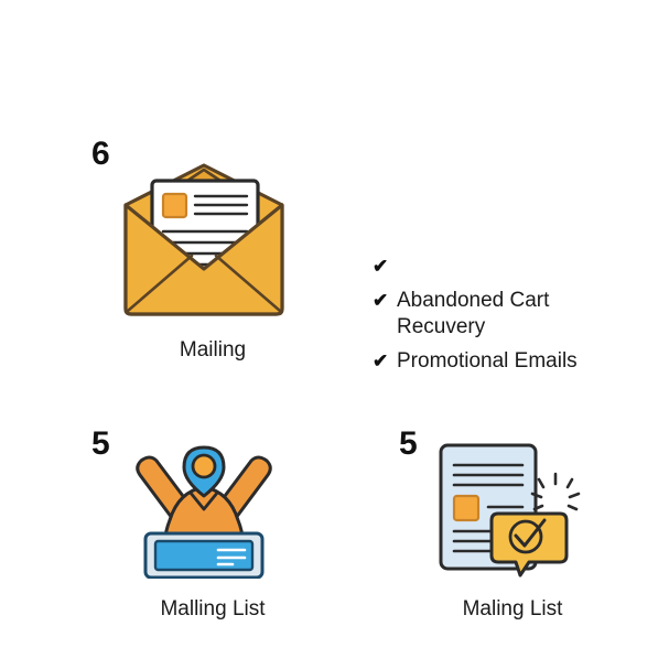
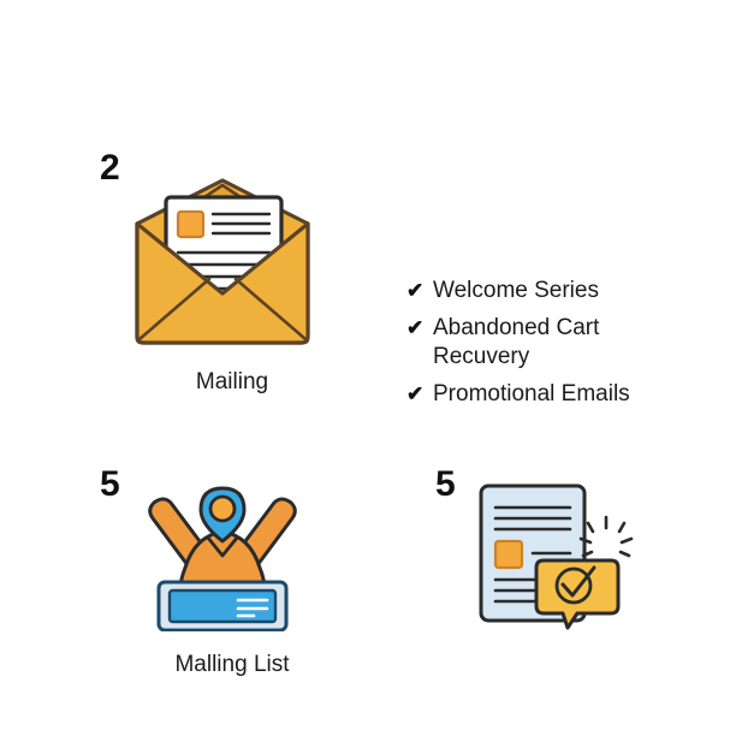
- 6
+ 2
  Mailing
  ✔
+ Welcome Series
  ✔
  Abandoned Cart
  Recuvery
  ✔
  Promotional Emails
  5
  Malling List
  5
- Maling List
